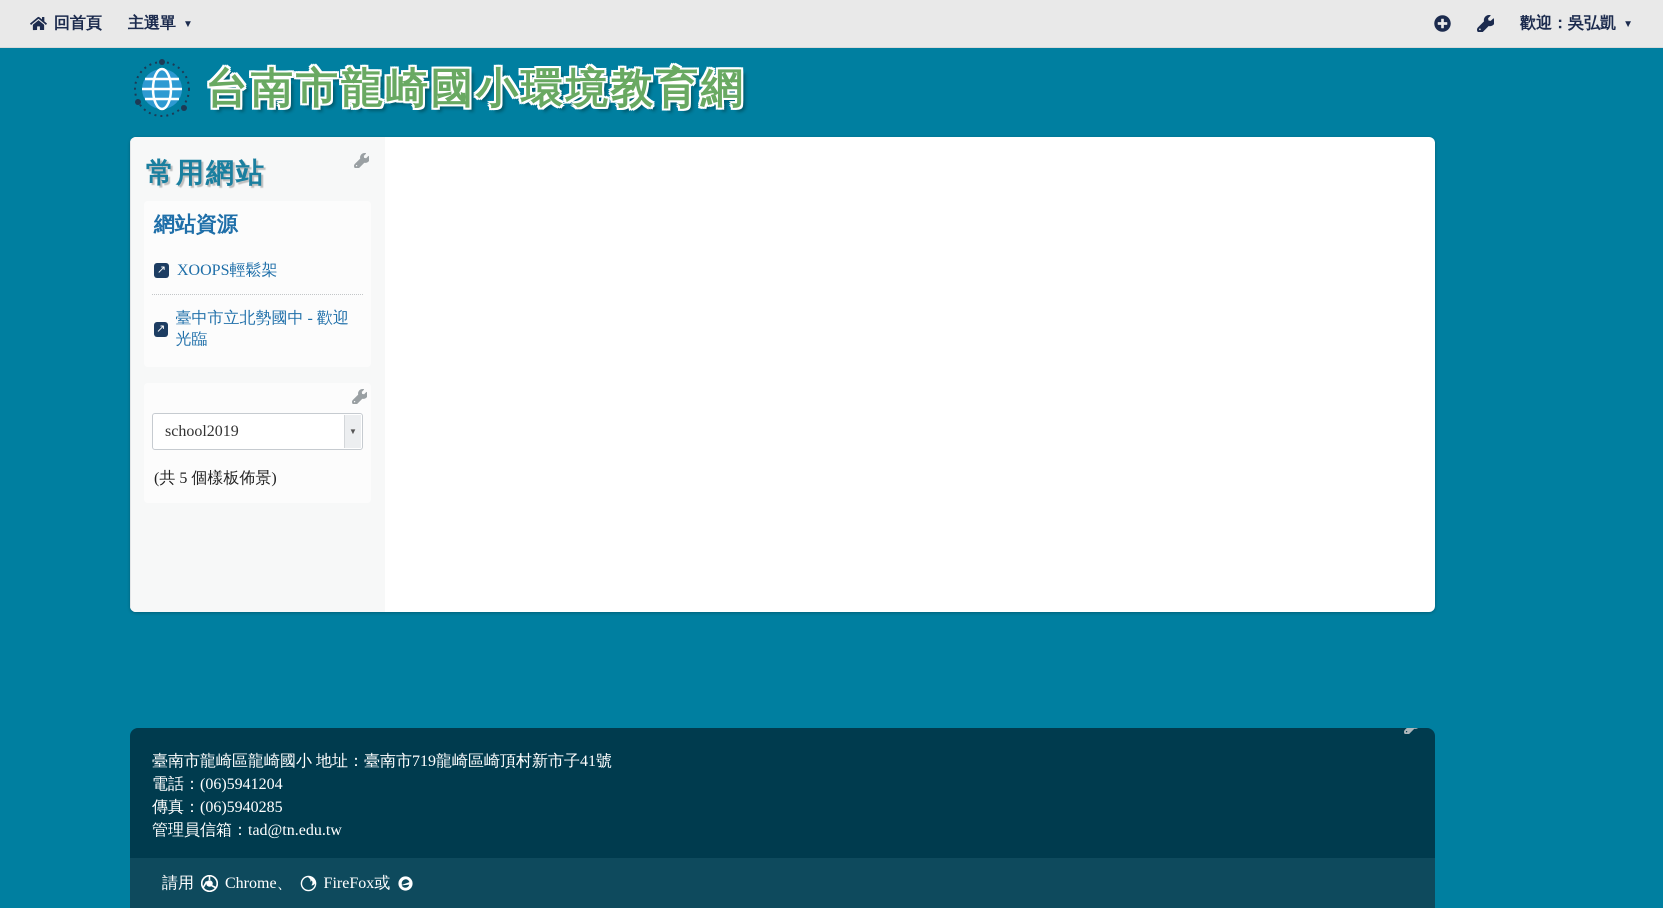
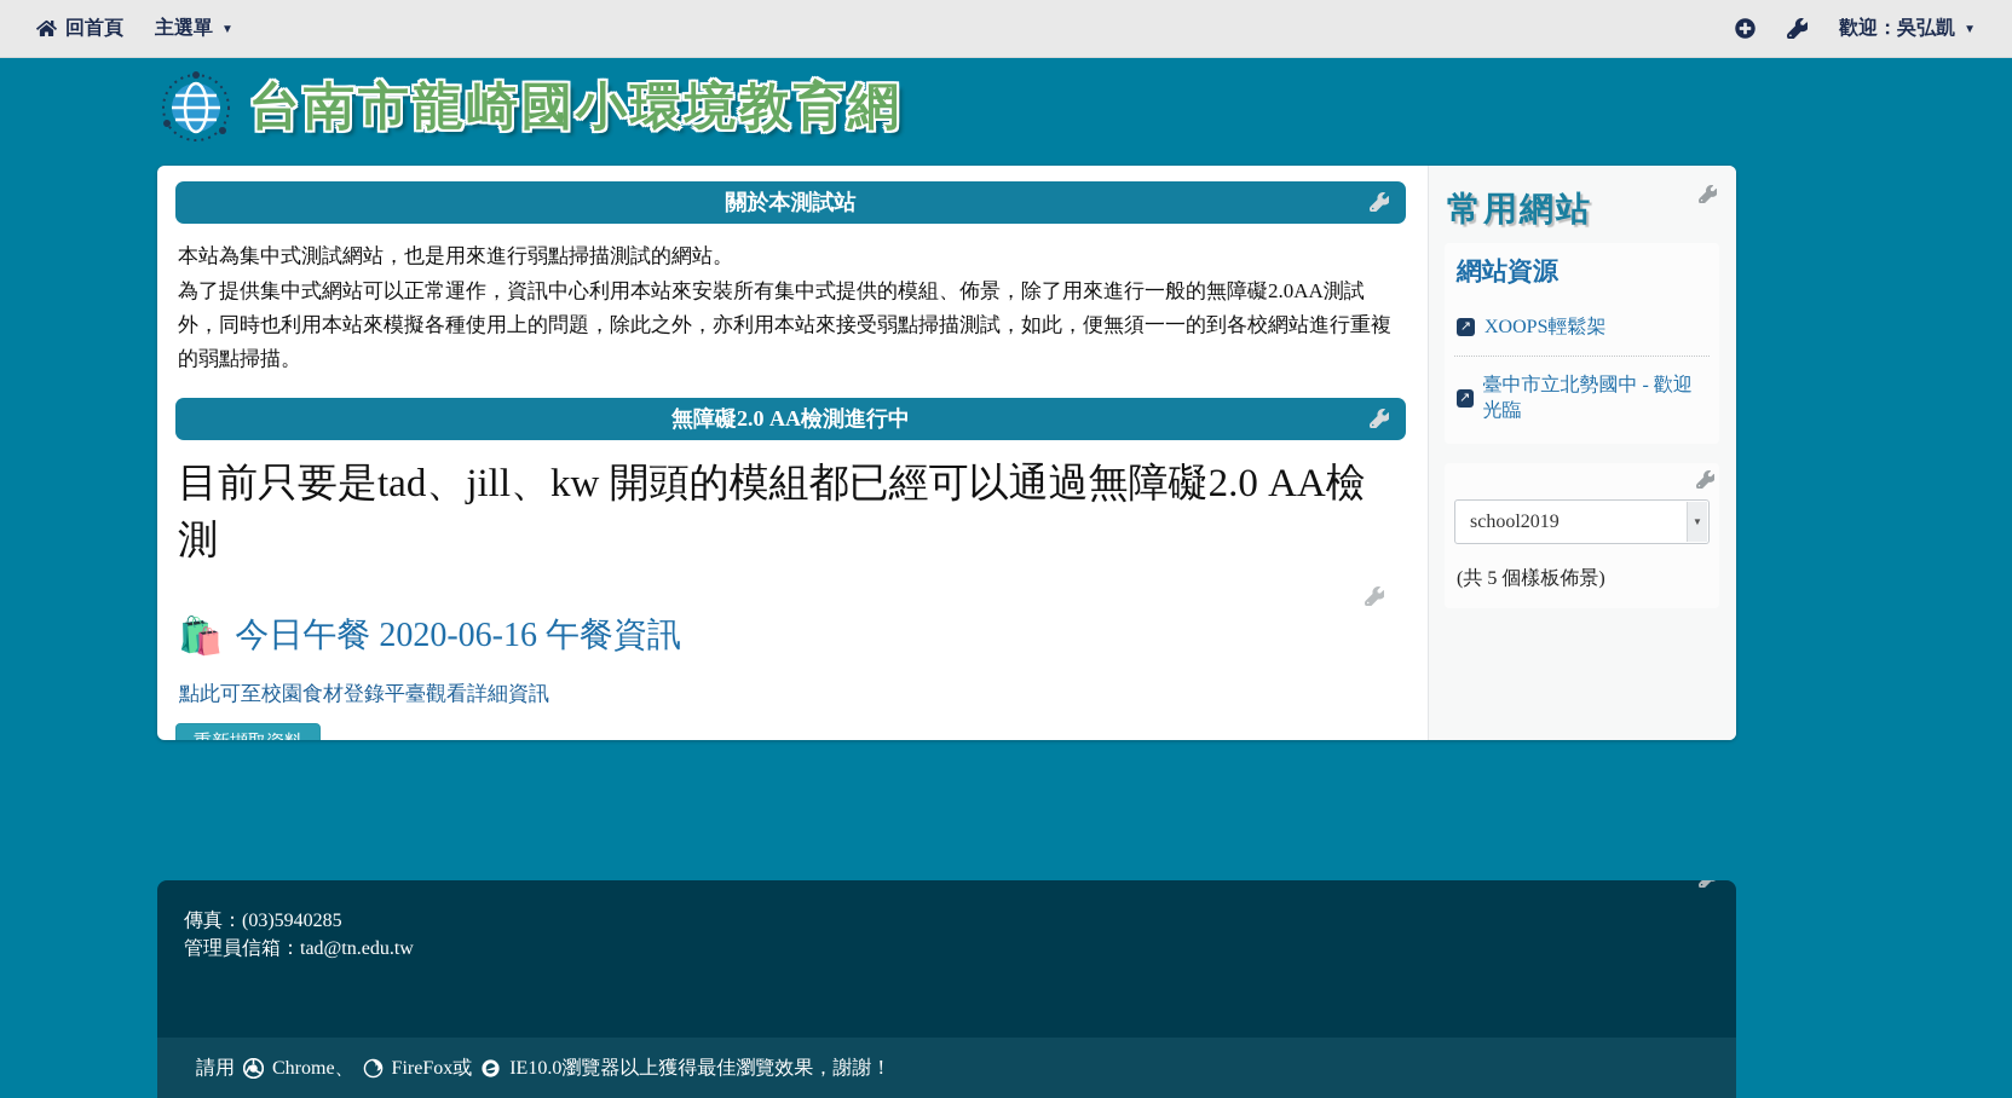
  回首頁
  主選單
  ▼
  歡迎：吳弘凱
  ▼
  台南市龍崎國小環境教育網
+ 關於本測試站
+ 本站為集中式測試網站，也是用來進行弱點掃描測試的網站。
+ 為了提供集中式網站可以正常運作，資訊中心利用本站來安裝所有集中式提供的模組、佈景，除了用來進行一般的無障礙2.0AA測試外，同時也利用本站來模擬各種使用上的問題，除此之外，亦利用本站來接受弱點掃描測試，如此，便無須一一的到各校網站進行重複的弱點掃描。
+ 無障礙2.0 AA檢測進行中
+ 目前只要是tad、jill、kw 開頭的模組都已經可以通過無障礙2.0 AA檢測
+ 🛍️
+ 今日午餐 2020-06-16 午餐資訊
+ 點此可至校園食材登錄平臺觀看詳細資訊
  常用網站
  網站資源
  ↗
  XOOPS輕鬆架
  ↗
  臺中市立北勢國中 - 歡迎光臨
  school2019
  ▼
  (共 5 個樣板佈景)
- 臺南市龍崎區龍崎國小 地址：臺南市719龍崎區崎頂村新市子41號
- 電話：(06)5941204
- 傳真：(06)5940285
+ 傳真：(03)5940285
  管理員信箱：tad@tn.edu.tw
  請用
  Chrome、
  FireFox或
+ IE10.0瀏覽器以上獲得最佳瀏覽效果，謝謝！
